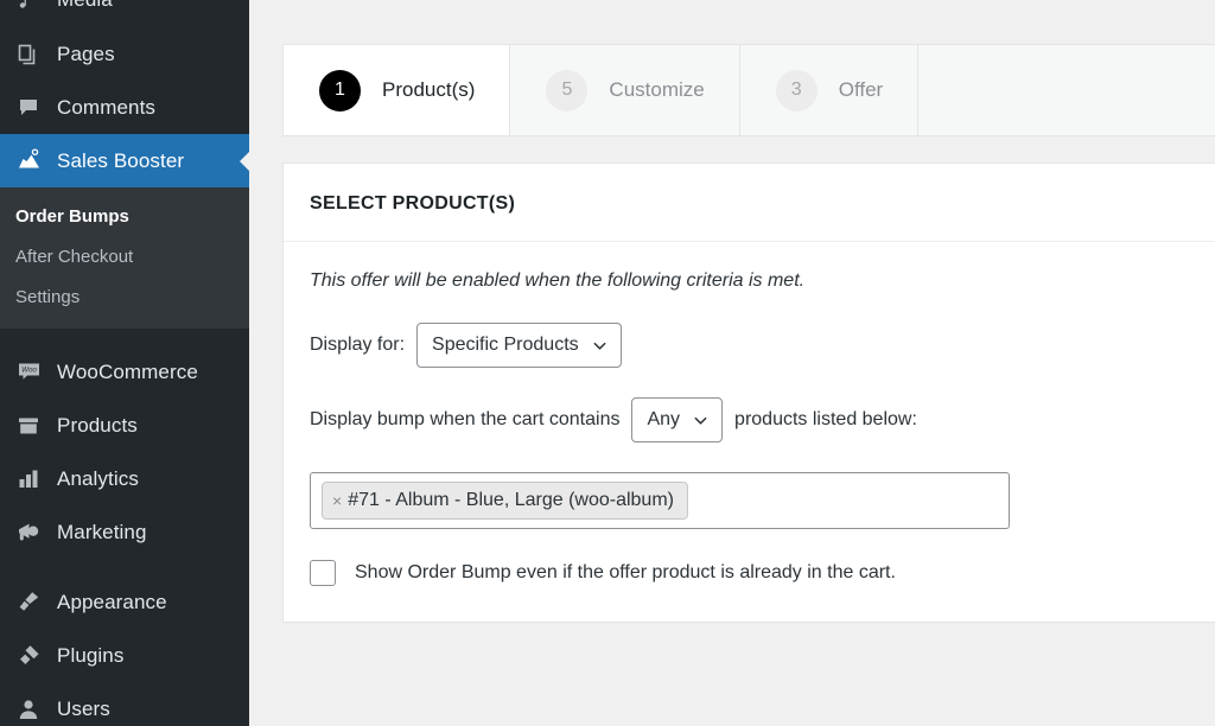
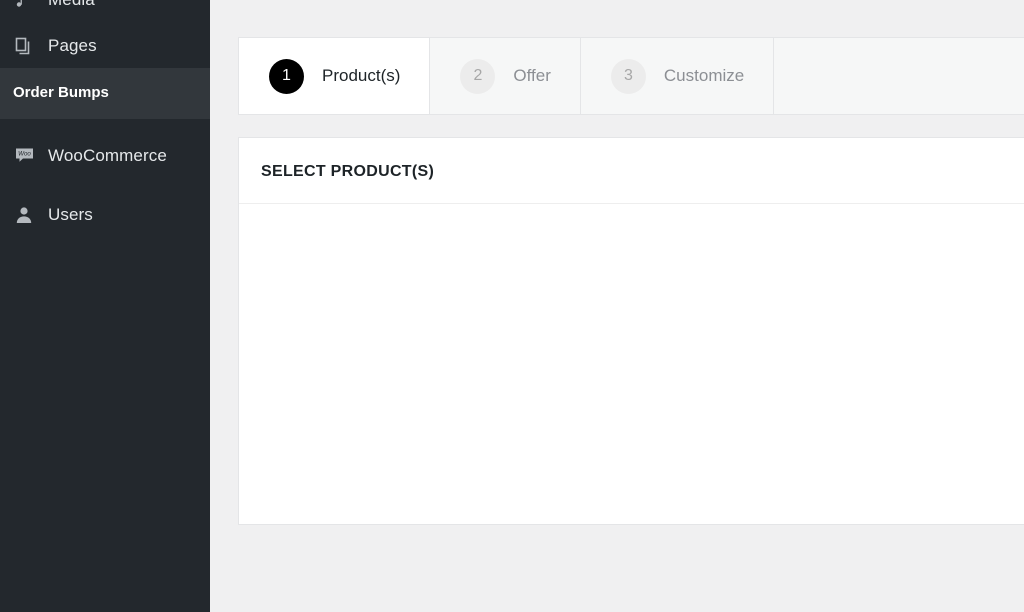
  Pages
- Comments
- Sales Booster
  Order Bumps
- After Checkout
- Settings
  WooCommerce
- Products
- Analytics
- Marketing
- Appearance
- Plugins
  Users
  1
  Product(s)
- 5
+ 2
- Customize
+ Offer
  3
- Offer
+ Customize
  SELECT PRODUCT(S)
- This offer will be enabled when the following criteria is met.
- Display for:
- Specific Products
- Display bump when the cart contains
- Any
- products listed below:
- ×
- #71 - Album - Blue, Large (woo-album)
- Show Order Bump even if the offer product is already in the cart.
